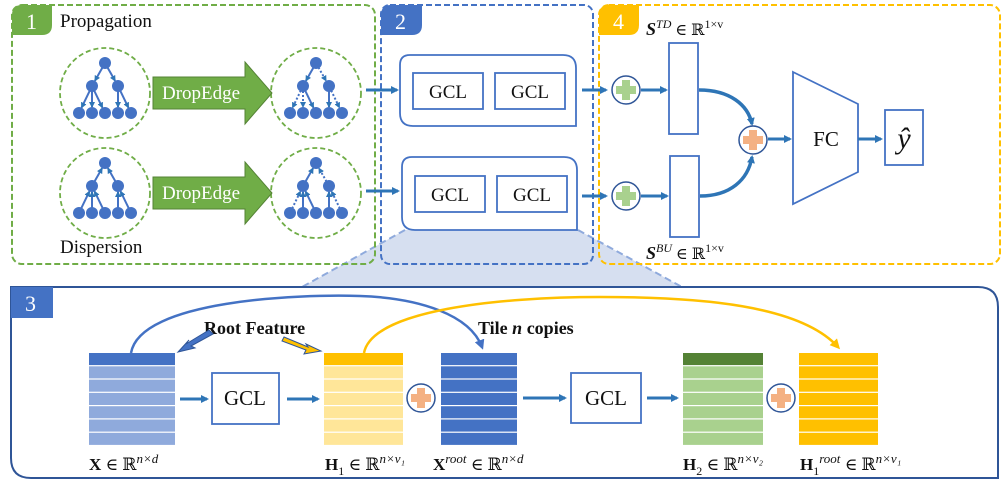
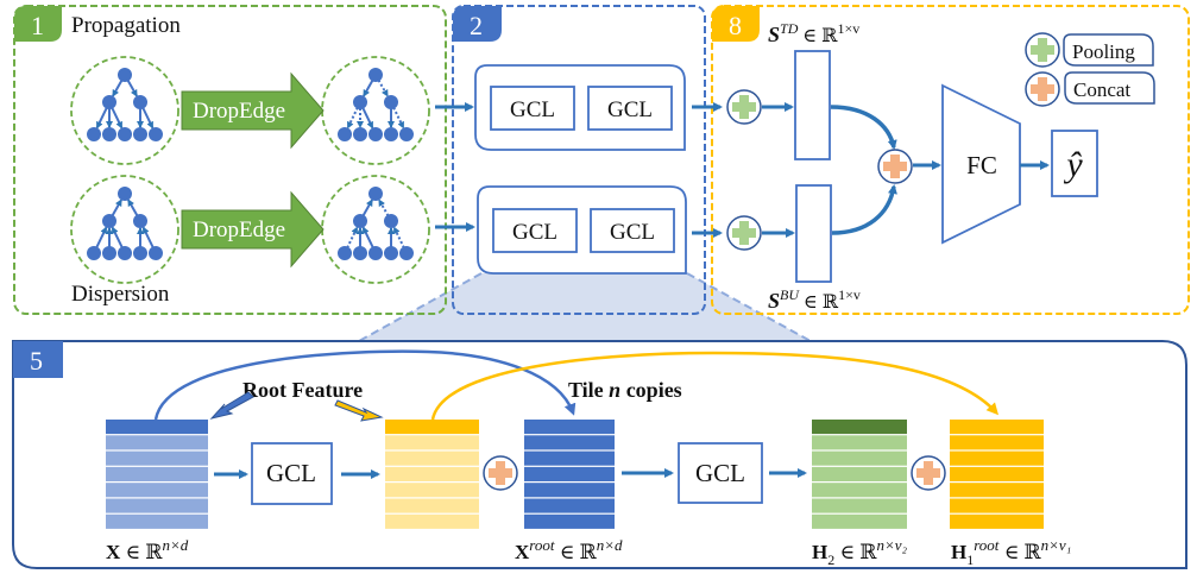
  1
  Propagation
  Dispersion
  DropEdge
  DropEdge
  2
  GCL
  GCL
  GCL
  GCL
- 4
+ 8
  STD ∈ ℝ1×v
  SBU ∈ ℝ1×v
  FC
  ŷ
+ Pooling
+ Concat
- 3
+ 5
  Root Feature
  Tile n copies
  GCL
  GCL
  X ∈ ℝn×d
- H1 ∈ ℝn×v₁
  Xroot ∈ ℝn×d
  H2 ∈ ℝn×v₂
  H1 root ∈ ℝn×v₁
